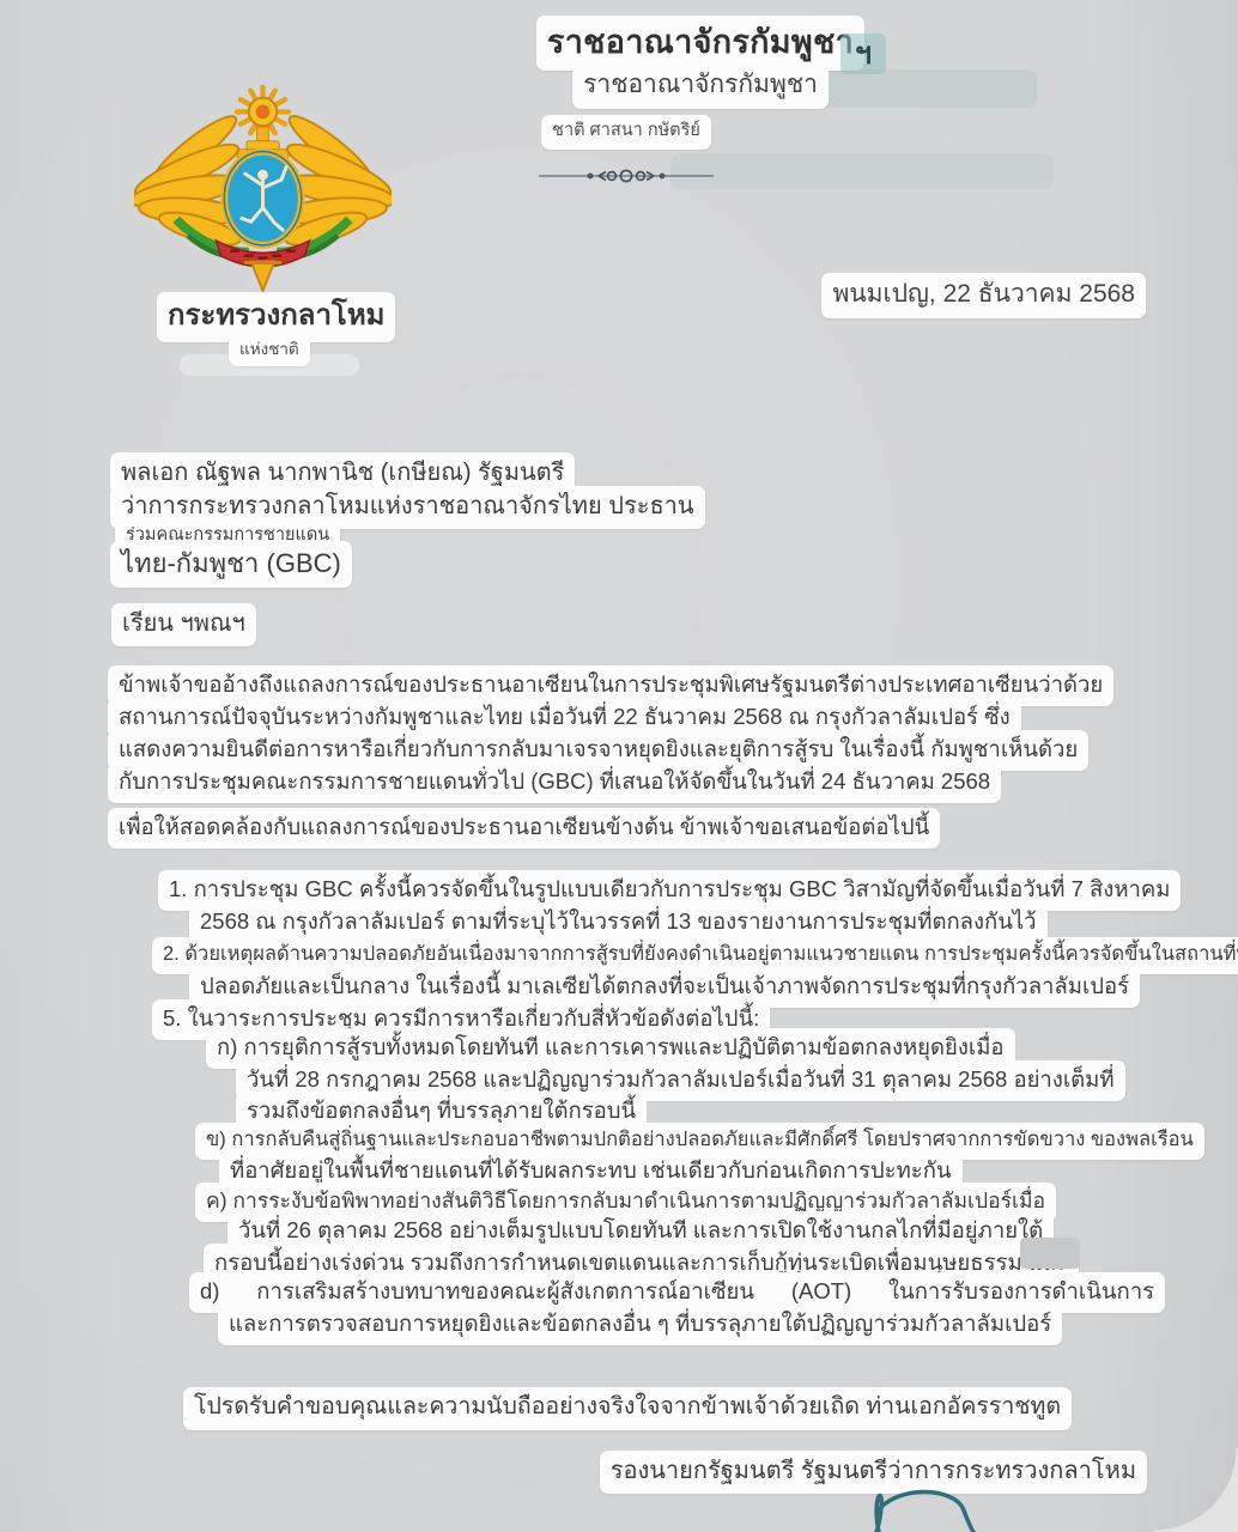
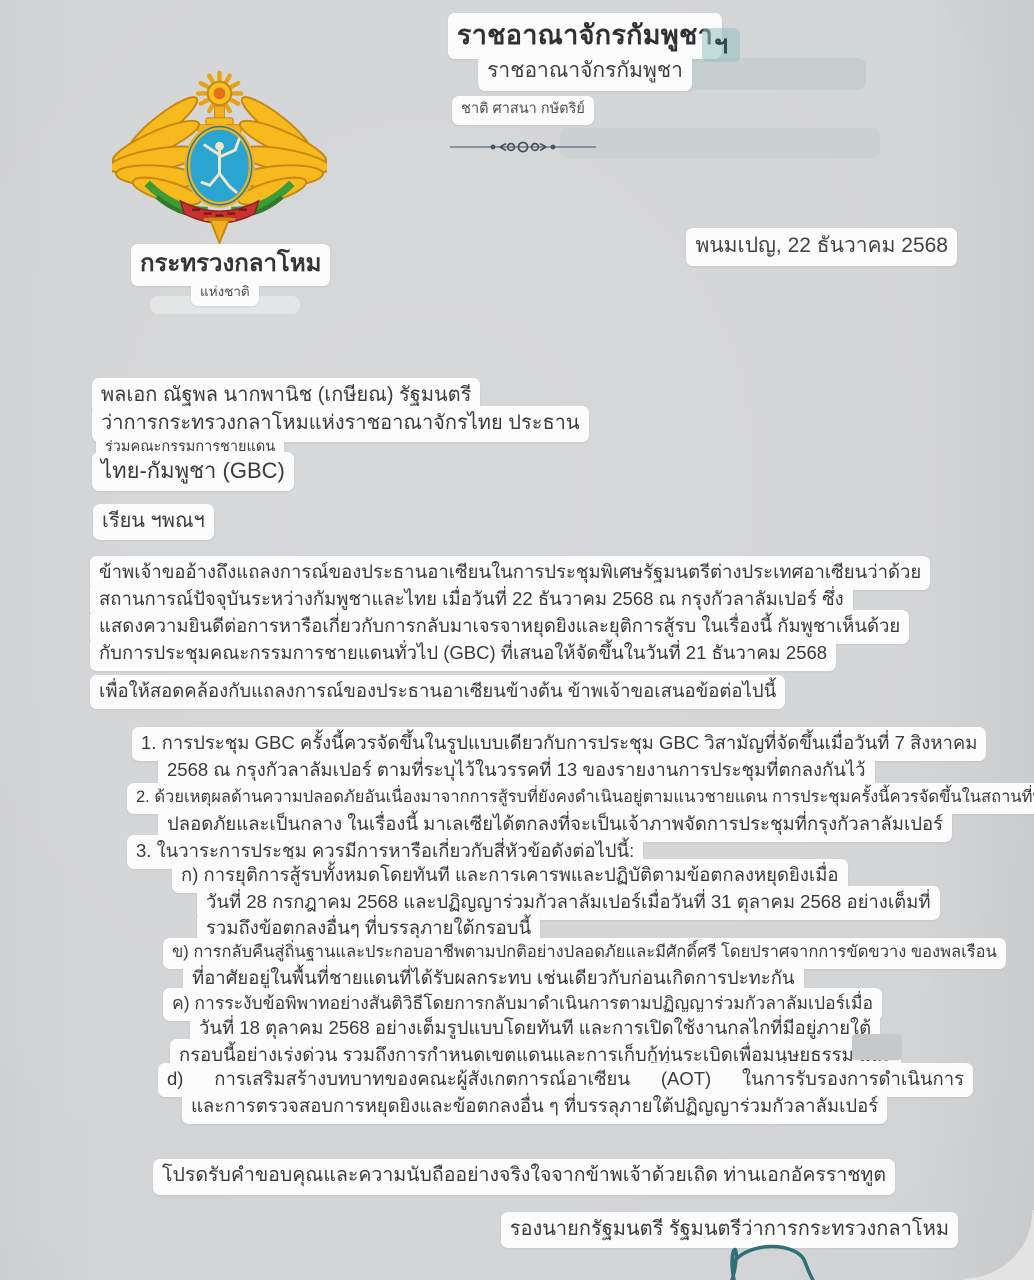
  ราชอาณาจักรกัมพูชา
  ฯ
  ราชอาณาจักรกัมพูชา
  ชาติ ศาสนา กษัตริย์
  กระทรวงกลาโหม
  แห่งชาติ
  พนมเปญ, 22 ธันวาคม 2568
  พลเอก ณัฐพล นากพานิช (เกษียณ) รัฐมนตรี
  ว่าการกระทรวงกลาโหมแห่งราชอาณาจักรไทย ประธาน
  ร่วมคณะกรรมการชายแดน
  ไทย-กัมพูชา (GBC)
  เรียน ฯพณฯ
  ข้าพเจ้าขออ้างถึงแถลงการณ์ของประธานอาเซียนในการประชุมพิเศษรัฐมนตรีต่างประเทศอาเซียนว่าด้วย
  สถานการณ์ปัจจุบันระหว่างกัมพูชาและไทย เมื่อวันที่ 22 ธันวาคม 2568 ณ กรุงกัวลาลัมเปอร์ ซึ่ง
  แสดงความยินดีต่อการหารือเกี่ยวกับการกลับมาเจรจาหยุดยิงและยุติการสู้รบ ในเรื่องนี้ กัมพูชาเห็นด้วย
- กับการประชุมคณะกรรมการชายแดนทั่วไป (GBC) ที่เสนอให้จัดขึ้นในวันที่ 24 ธันวาคม 2568
+ กับการประชุมคณะกรรมการชายแดนทั่วไป (GBC) ที่เสนอให้จัดขึ้นในวันที่ 21 ธันวาคม 2568
  เพื่อให้สอดคล้องกับแถลงการณ์ของประธานอาเซียนข้างต้น ข้าพเจ้าขอเสนอข้อต่อไปนี้
  1. การประชุม GBC ครั้งนี้ควรจัดขึ้นในรูปแบบเดียวกับการประชุม GBC วิสามัญที่จัดขึ้นเมื่อวันที่ 7 สิงหาคม
  2568 ณ กรุงกัวลาลัมเปอร์ ตามที่ระบุไว้ในวรรคที่ 13 ของรายงานการประชุมที่ตกลงกันไว้
  2. ด้วยเหตุผลด้านความปลอดภัยอันเนื่องมาจากการสู้รบที่ยังคงดำเนินอยู่ตามแนวชายแดน การประชุมครั้งนี้ควรจัดขึ้นในสถานที่
  ปลอดภัยและเป็นกลาง ในเรื่องนี้ มาเลเซียได้ตกลงที่จะเป็นเจ้าภาพจัดการประชุมที่กรุงกัวลาลัมเปอร์
- 5. ในวาระการประชุม ควรมีการหารือเกี่ยวกับสี่หัวข้อดังต่อไปนี้:
+ 3. ในวาระการประชุม ควรมีการหารือเกี่ยวกับสี่หัวข้อดังต่อไปนี้:
  ก) การยุติการสู้รบทั้งหมดโดยทันที และการเคารพและปฏิบัติตามข้อตกลงหยุดยิงเมื่อ
  วันที่ 28 กรกฎาคม 2568 และปฏิญญาร่วมกัวลาลัมเปอร์เมื่อวันที่ 31 ตุลาคม 2568 อย่างเต็มที่
  รวมถึงข้อตกลงอื่นๆ ที่บรรลุภายใต้กรอบนี้
  ข) การกลับคืนสู่ถิ่นฐานและประกอบอาชีพตามปกติอย่างปลอดภัยและมีศักดิ์ศรี โดยปราศจากการขัดขวาง ของพลเรือน
  ที่อาศัยอยู่ในพื้นที่ชายแดนที่ได้รับผลกระทบ เช่นเดียวกับก่อนเกิดการปะทะกัน
  ค) การระงับข้อพิพาทอย่างสันติวิธีโดยการกลับมาดำเนินการตามปฏิญญาร่วมกัวลาลัมเปอร์เมื่อ
- วันที่ 26 ตุลาคม 2568 อย่างเต็มรูปแบบโดยทันที และการเปิดใช้งานกลไกที่มีอยู่ภายใต้
+ วันที่ 18 ตุลาคม 2568 อย่างเต็มรูปแบบโดยทันที และการเปิดใช้งานกลไกที่มีอยู่ภายใต้
  กรอบนี้อย่างเร่งด่วน รวมถึงการกำหนดเขตแดนและการเก็บกู้ทุ่นระเบิดเพื่อมนุษยธรรม
  d) การเสริมสร้างบทบาทของคณะผู้สังเกตการณ์อาเซียน (AOT) ในการรับรองการดำเนินการ
  และการตรวจสอบการหยุดยิงและข้อตกลงอื่น ๆ ที่บรรลุภายใต้ปฏิญญาร่วมกัวลาลัมเปอร์
  โปรดรับคำขอบคุณและความนับถืออย่างจริงใจจากข้าพเจ้าด้วยเถิด ท่านเอกอัครราชทูต
  รองนายกรัฐมนตรี รัฐมนตรีว่าการกระทรวงกลาโหม
